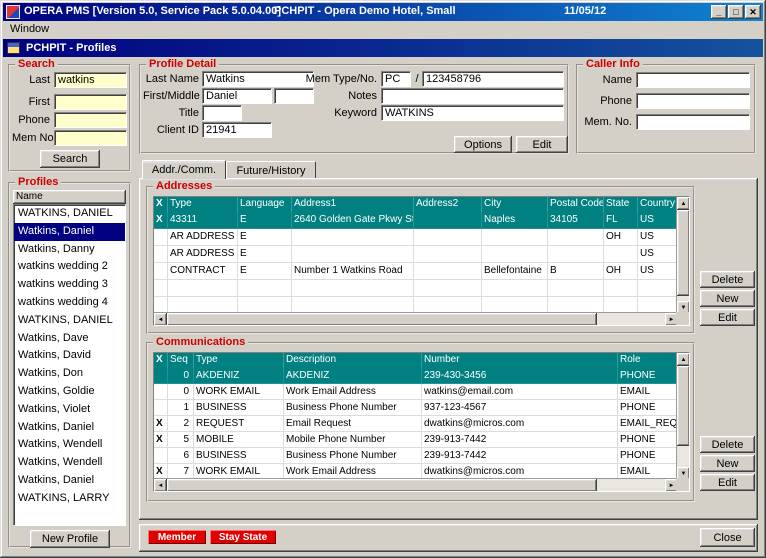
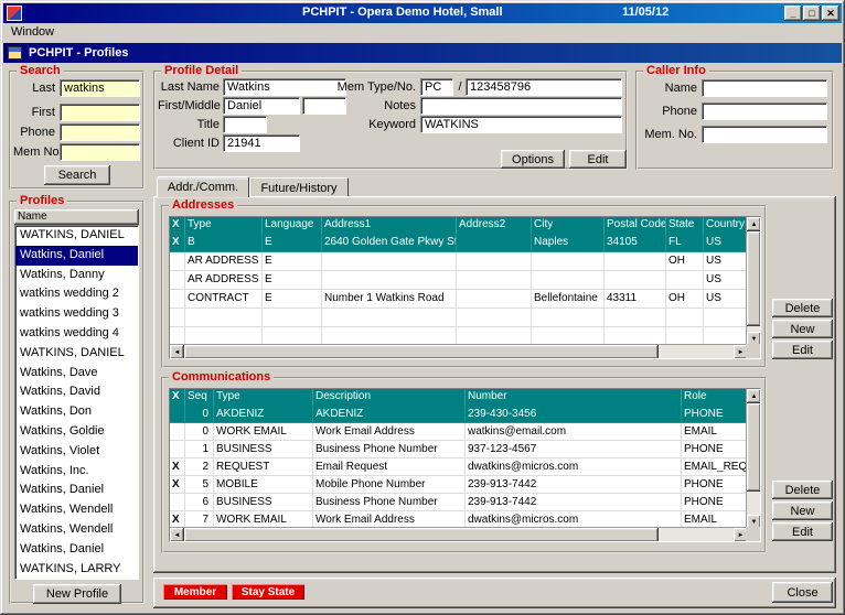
- OPERA PMS [Version 5.0, Service Pack 5.0.04.00]
  PCHPIT - Opera Demo Hotel, Small
  11/05/12
  _
  □
  ✕
  Window
  PCHPIT - Profiles
  Search
  Last
  watkins
  First
  Phone
  Mem No
  Search
  Profiles
  Name
  WATKINS, DANIEL
  Watkins, Daniel
  Watkins, Danny
  watkins wedding 2
  watkins wedding 3
  watkins wedding 4
  WATKINS, DANIEL
  Watkins, Dave
  Watkins, David
  Watkins, Don
  Watkins, Goldie
  Watkins, Violet
+ Watkins, Inc.
  Watkins, Daniel
  Watkins, Wendell
  Watkins, Wendell
  Watkins, Daniel
  WATKINS, LARRY
  New Profile
  Profile Detail
  Last Name
  Watkins
  Mem Type/No.
  PC
  /
  123458796
  First/Middle
  Daniel
  Notes
  Title
  Keyword
  WATKINS
  Client ID
  21941
  Options
  Edit
  Caller Info
  Name
  Phone
  Mem. No.
  Addr./Comm.
  Future/History
  Addresses
  X
  Type
  Language
  Address1
  Address2
  City
  Postal Code
  State
  Country
  X
- 43311
+ B
  E
  2640 Golden Gate Pkwy St
  Naples
  34105
  FL
  US
  AR ADDRESS
  E
  OH
  US
  AR ADDRESS
  E
  US
  CONTRACT
  E
  Number 1 Watkins Road
  Bellefontaine
- B
+ 43311
  OH
  US
  Delete
  New
  Edit
  Communications
  X
  Seq
  Type
  Description
  Number
  Role
  0
  AKDENIZ
  AKDENIZ
  239-430-3456
  PHONE
  0
  WORK EMAIL
  Work Email Address
  watkins@email.com
  EMAIL
  1
  BUSINESS
  Business Phone Number
  937-123-4567
  PHONE
  X
  2
  REQUEST
  Email Request
  dwatkins@micros.com
  EMAIL_REQ
  X
  5
  MOBILE
  Mobile Phone Number
  239-913-7442
  PHONE
  6
  BUSINESS
  Business Phone Number
  239-913-7442
  PHONE
  X
  7
  WORK EMAIL
  Work Email Address
  dwatkins@micros.com
  EMAIL
  Delete
  New
  Edit
  Member
  Stay State
  Close
